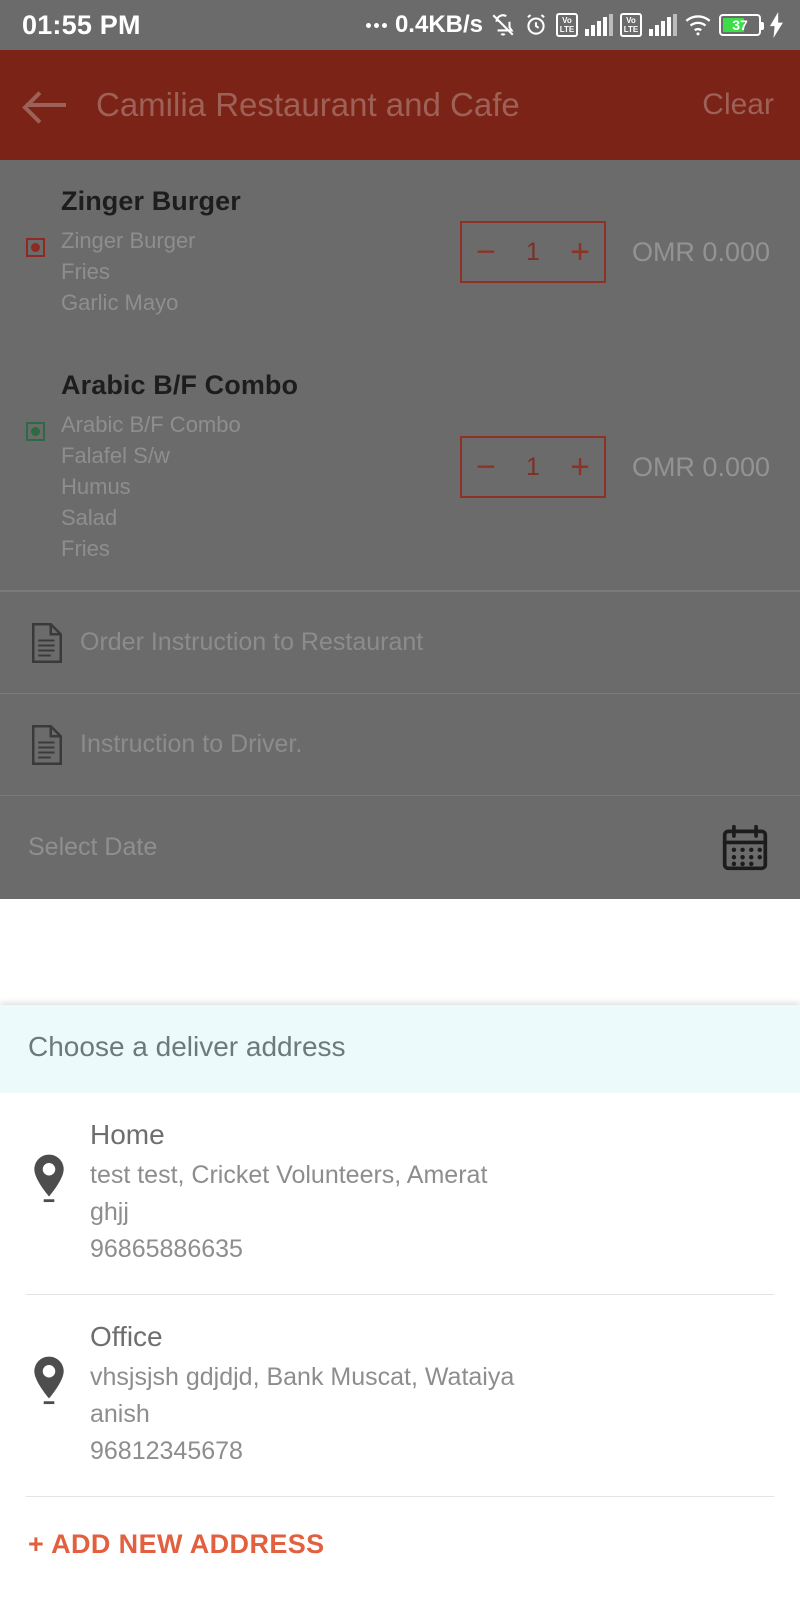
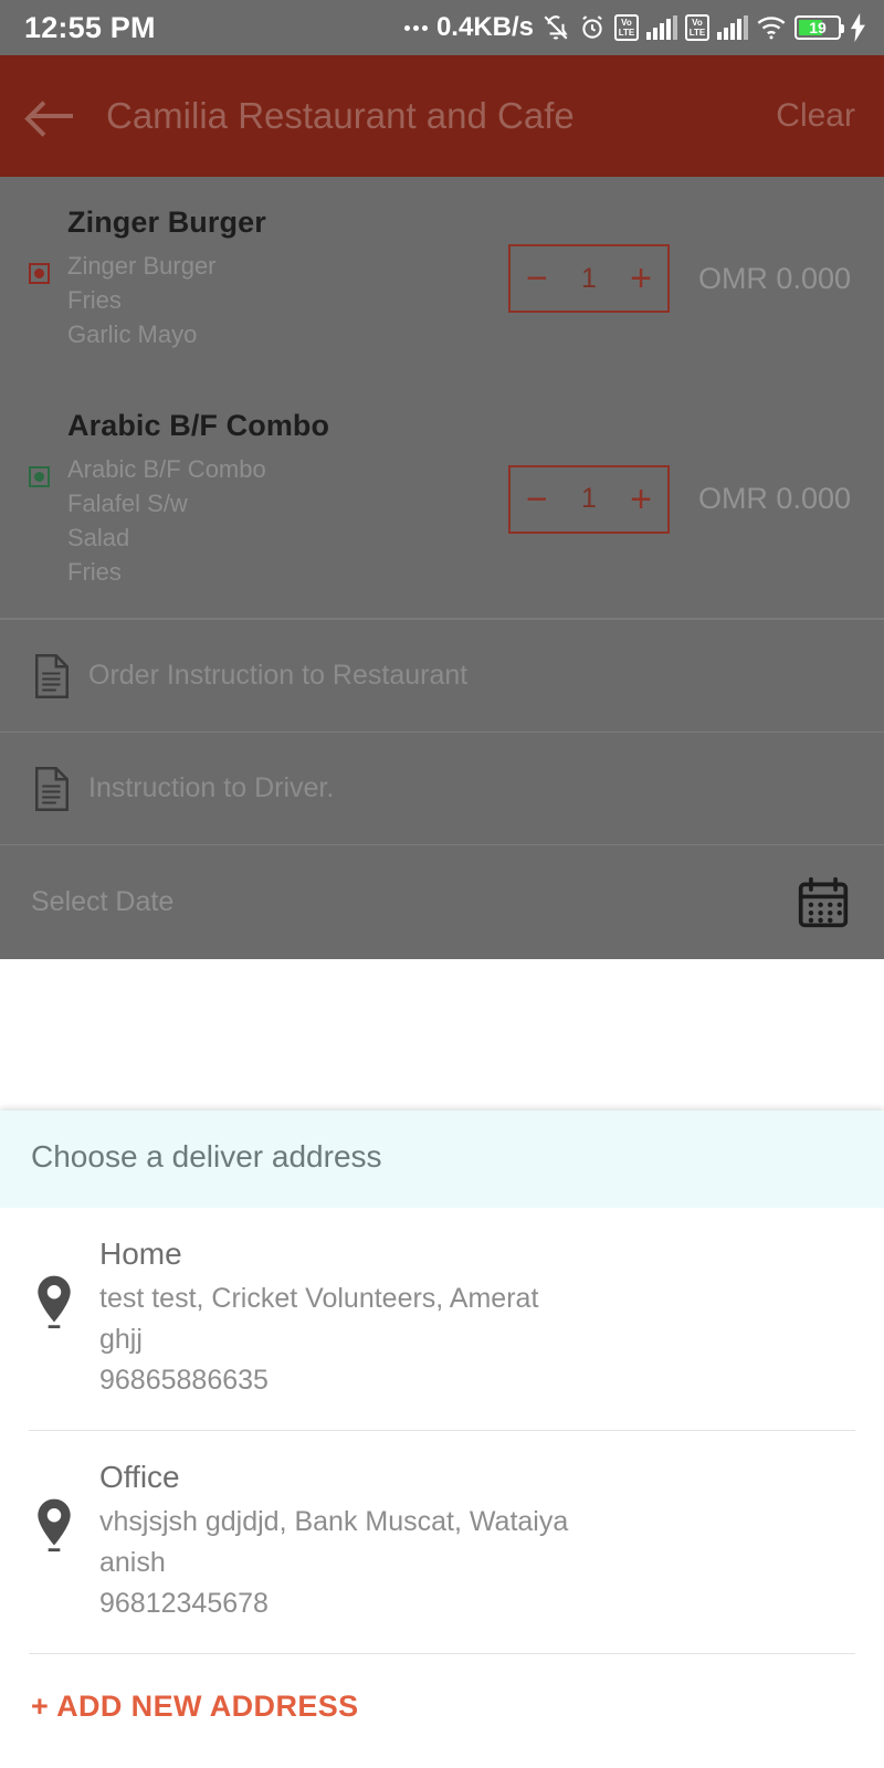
- 01:55 PM
+ 12:55 PM
  0.4KB/s
  Vo
  LTE
  Vo
  LTE
- 37
+ 19
  Camilia Restaurant and Cafe
  Clear
  Zinger Burger
  Zinger Burger
  Fries
  Garlic Mayo
  −
  1
  +
  OMR 0.000
  Arabic B/F Combo
  Arabic B/F Combo
  Falafel S/w
- Humus
  Salad
  Fries
  −
  1
  +
  OMR 0.000
  Order Instruction to Restaurant
  Instruction to Driver.
  Select Date
  Choose a deliver address
  Home
  test test, Cricket Volunteers, Amerat
  ghjj
  96865886635
  Office
  vhsjsjsh gdjdjd, Bank Muscat, Wataiya
  anish
  96812345678
  + ADD NEW ADDRESS
